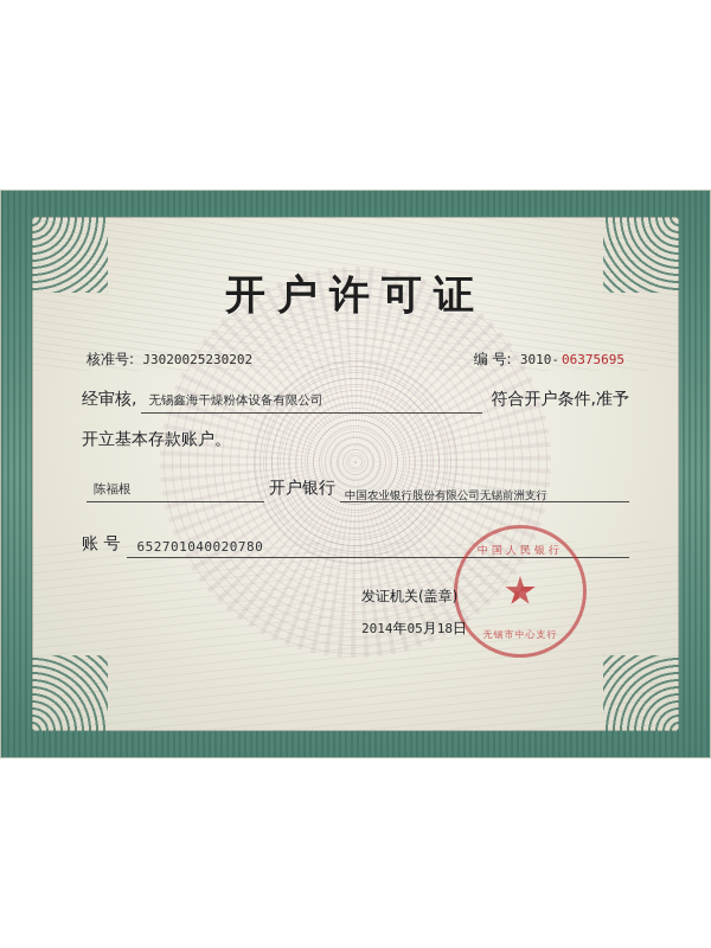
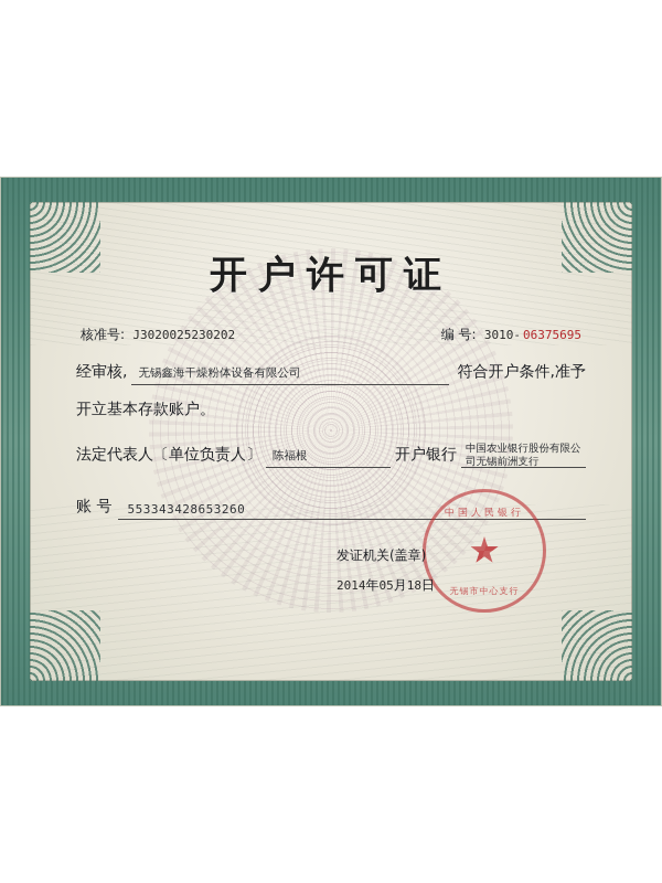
  开户许可证
  核准号: J3020025230202
  编 号: 3010- 06375695
  经审核,
  无锡鑫海干燥粉体设备有限公司
  符合开户条件,准予
  开立基本存款账户。
+ 法定代表人〔单位负责人〕
  陈福根
  开户银行
  中国农业银行股份有限公司无锡前洲支行
  账 号
- 652701040020780
+ 553343428653260
  中国人民银行
  无锡市中心支行
  发证机关(盖章)
  2014年05月18日
